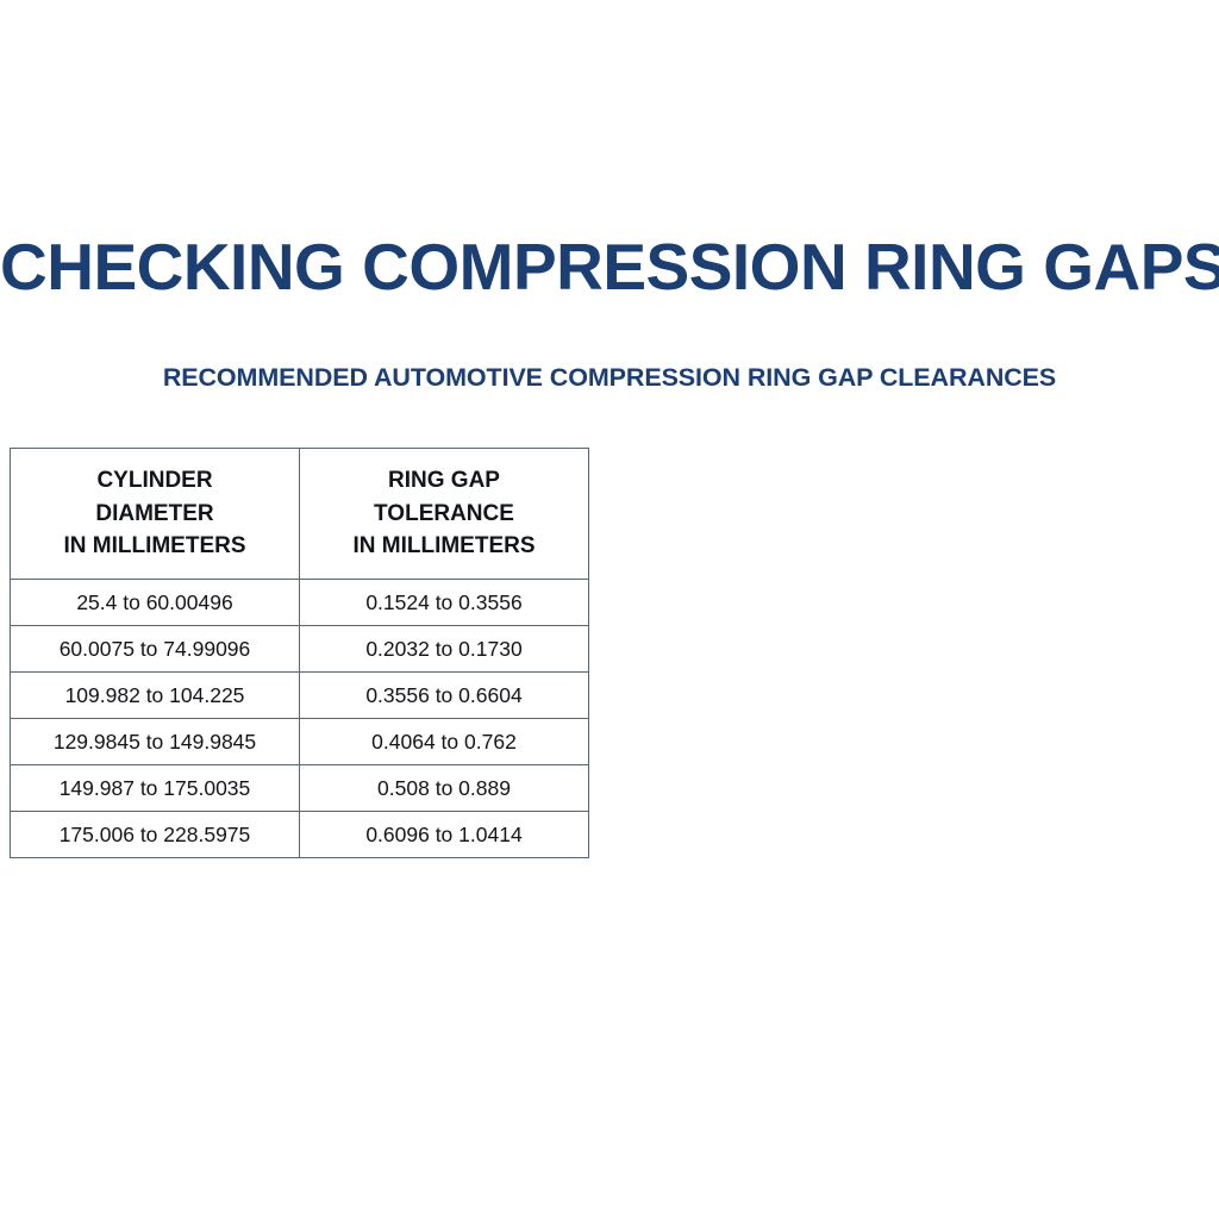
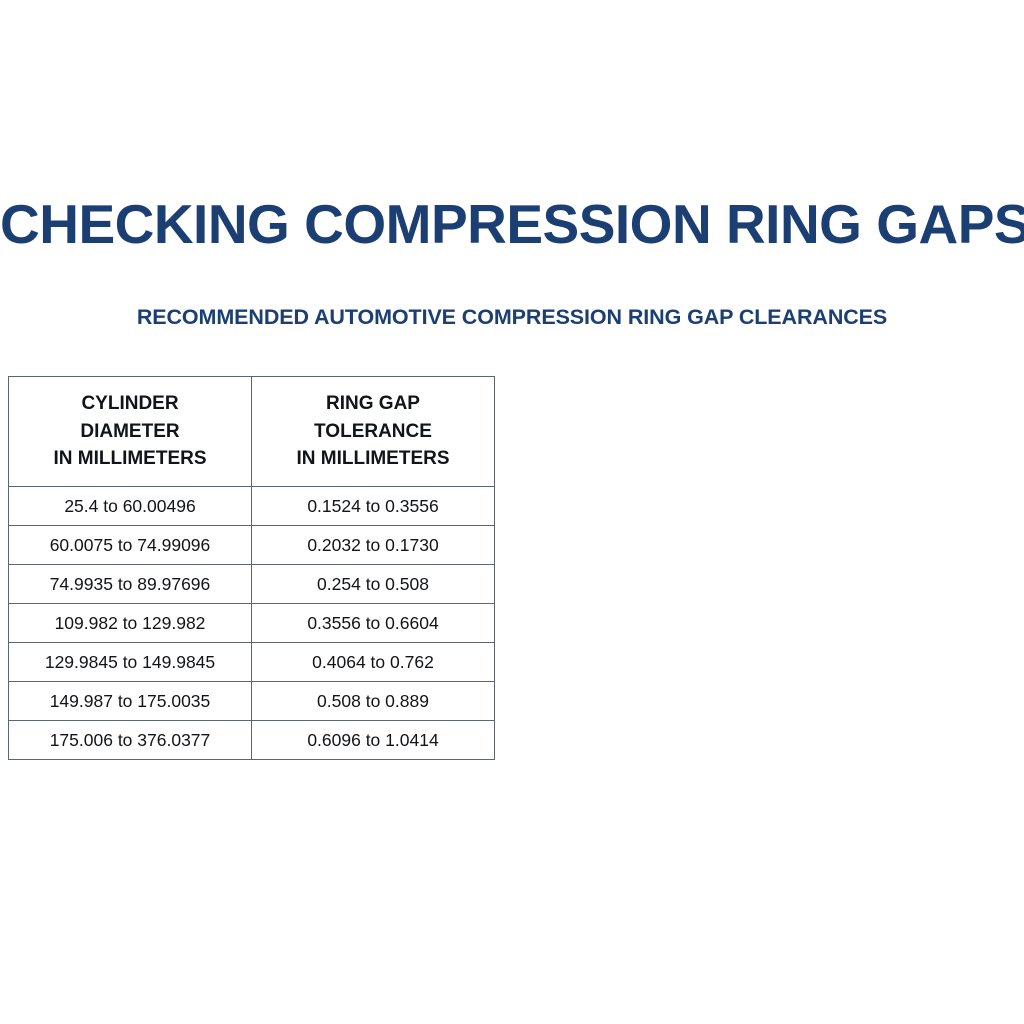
  CHECKING COMPRESSION RING GAPS
  RECOMMENDED AUTOMOTIVE COMPRESSION RING GAP CLEARANCES
  CYLINDER DIAMETER IN MILLIMETERS	RING GAP TOLERANCE IN MILLIMETERS
  25.4 to 60.00496	0.1524 to 0.3556
  60.0075 to 74.99096	0.2032 to 0.1730
+ 74.9935 to 89.97696	0.254 to 0.508
- 109.982 to 104.225	0.3556 to 0.6604
+ 109.982 to 129.982	0.3556 to 0.6604
  129.9845 to 149.9845	0.4064 to 0.762
  149.987 to 175.0035	0.508 to 0.889
- 175.006 to 228.5975	0.6096 to 1.0414
+ 175.006 to 376.0377	0.6096 to 1.0414
